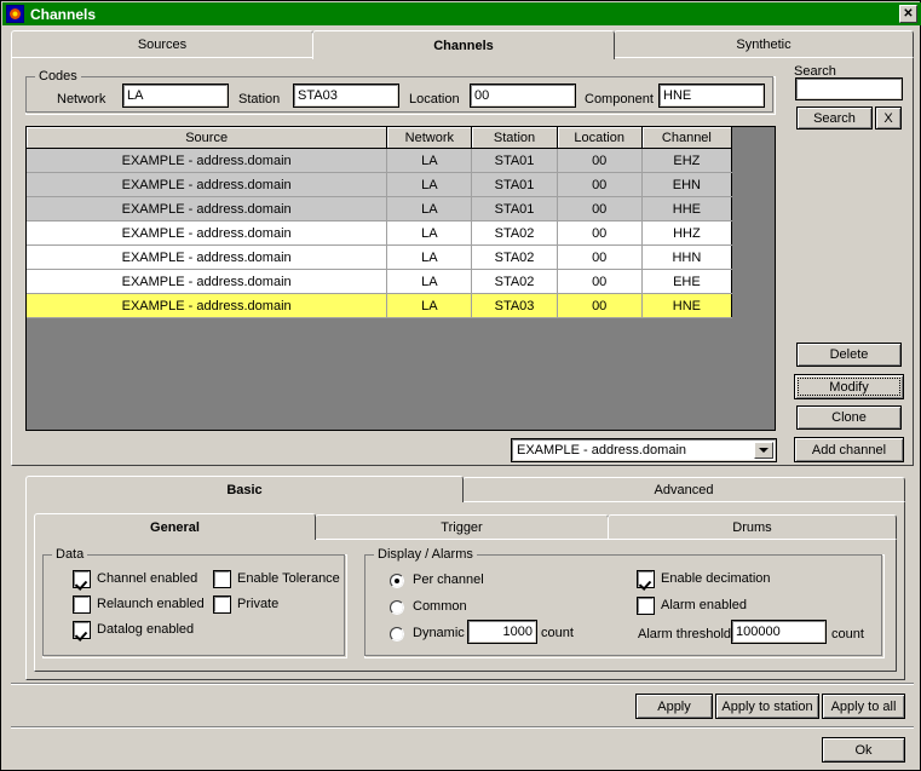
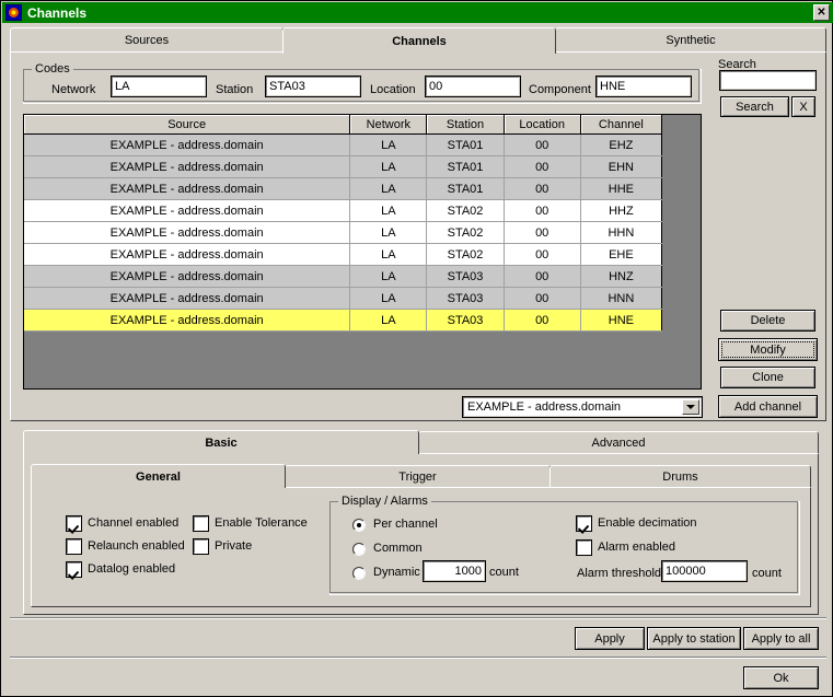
  Channels
  ✕
  Sources
  Channels
  Synthetic
  Codes
  Network
  LA
  Station
  STA03
  Location
  00
  Component
  HNE
  Search
  Search
  X
  Source	Network	Station	Location	Channel
  EXAMPLE - address.domain	LA	STA01	00	EHZ
  EXAMPLE - address.domain	LA	STA01	00	EHN
  EXAMPLE - address.domain	LA	STA01	00	HHE
  EXAMPLE - address.domain	LA	STA02	00	HHZ
  EXAMPLE - address.domain	LA	STA02	00	HHN
  EXAMPLE - address.domain	LA	STA02	00	EHE
+ EXAMPLE - address.domain	LA	STA03	00	HNZ
+ EXAMPLE - address.domain	LA	STA03	00	HNN
  EXAMPLE - address.domain	LA	STA03	00	HNE
  EXAMPLE - address.domain
  Delete
  Modify
  Clone
  Add channel
  Basic
  Advanced
  General
  Trigger
  Drums
- Data
  Channel enabled
  Relaunch enabled
  Datalog enabled
  Enable Tolerance
  Private
  Display / Alarms
  Per channel
  Common
  Dynamic
  1000
  count
  Enable decimation
  Alarm enabled
  Alarm threshold
  100000
  count
  Apply
  Apply to station
  Apply to all
  Ok
